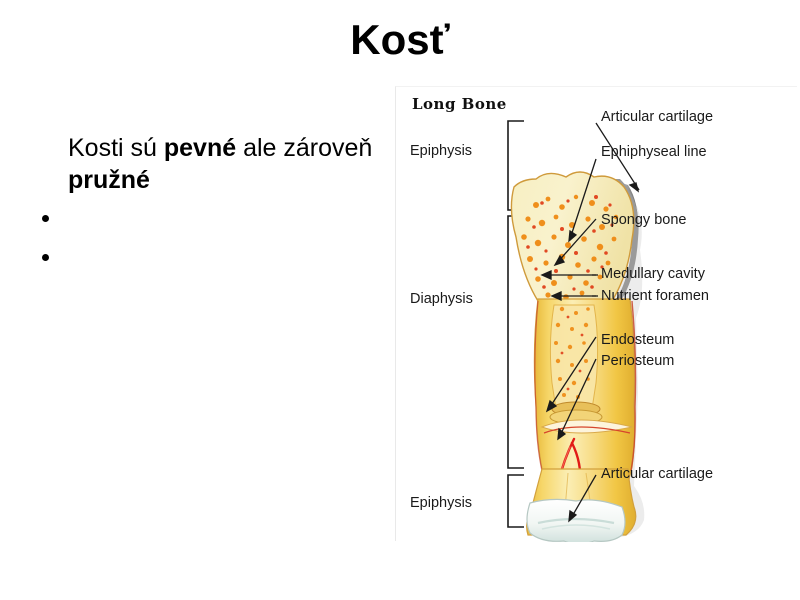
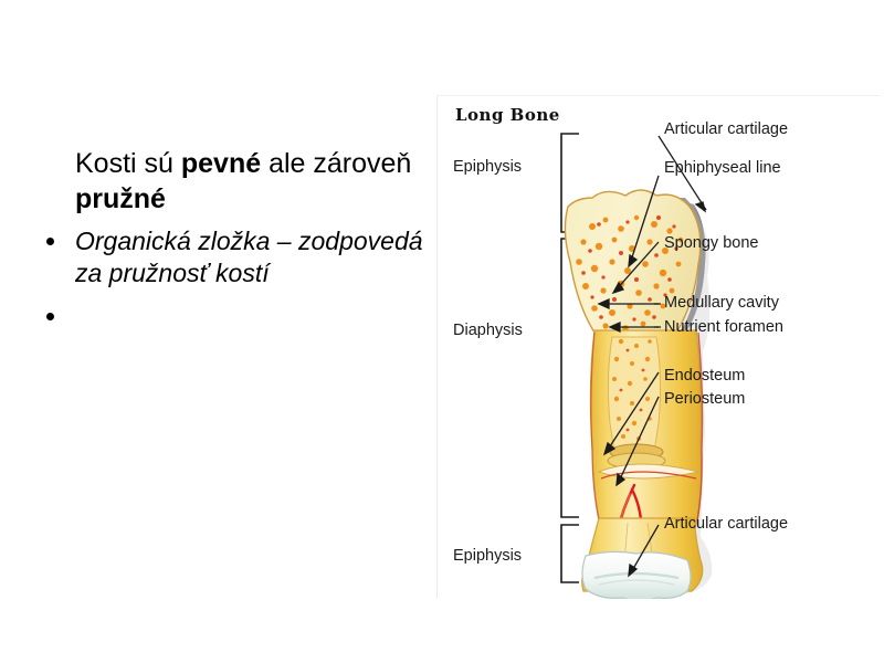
- Kosť
  Kosti sú pevné ale zároveň pružné
+ Organická zložka – zodpovedá za pružnosť kostí
  Long Bone
  Epiphysis
  Diaphysis
  Epiphysis
  Articular cartilage
  Ephiphyseal line
  Spongy bone
  Medullary cavity
  Nutrient foramen
  Endosteum
  Periosteum
  Articular cartilage
